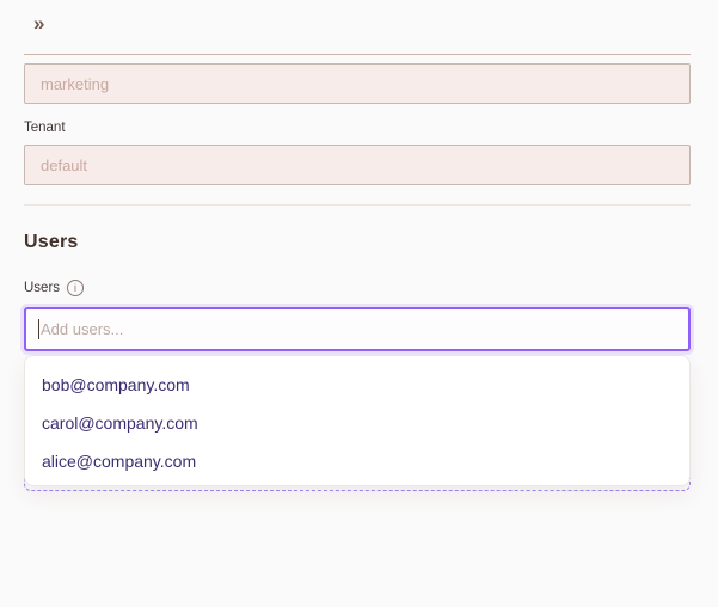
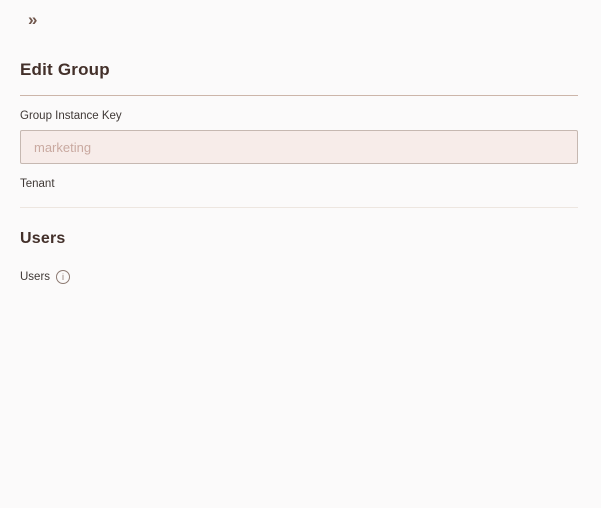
  »
+ Edit Group
+ Group Instance Key
  marketing
  Tenant
- default
  Users
  Users
  i
- Add users...
- bob@company.com
- carol@company.com
- alice@company.com
